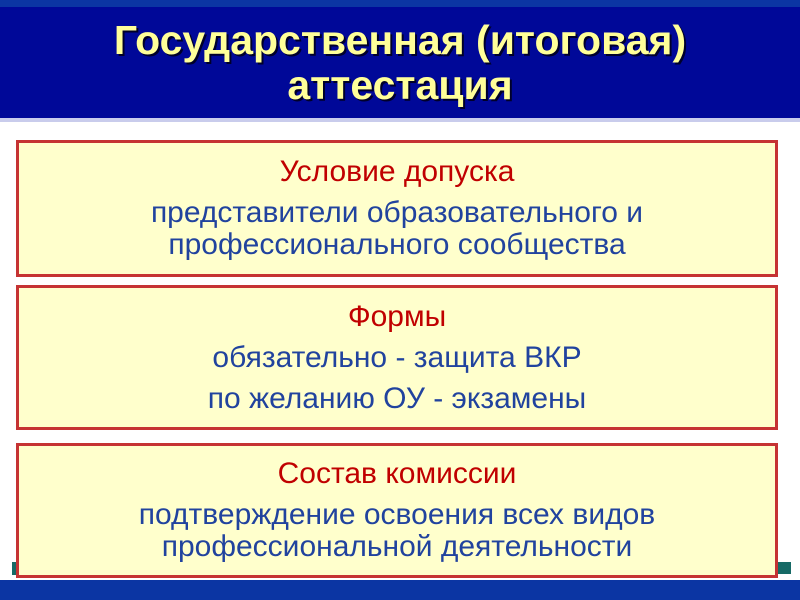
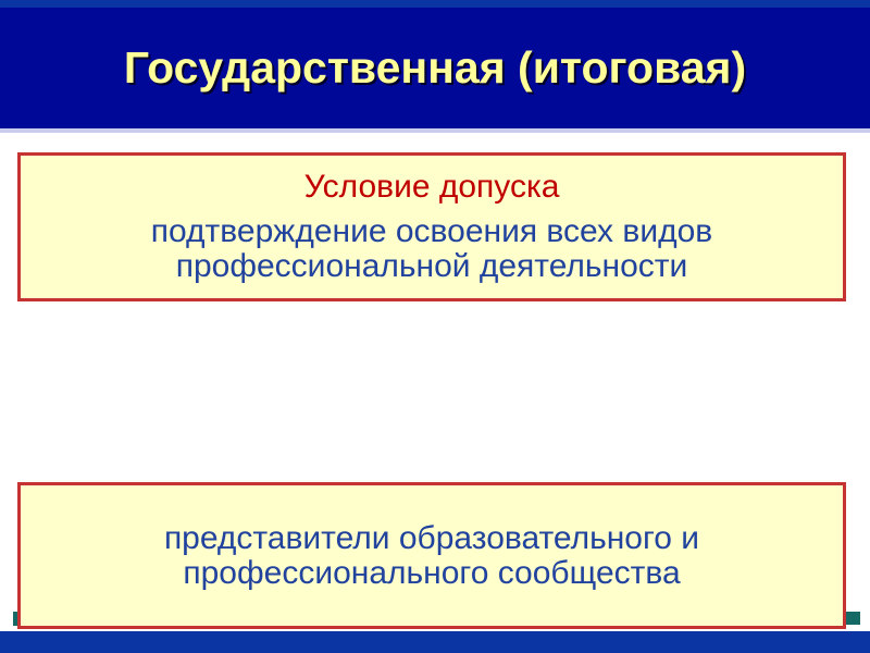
  Государственная (итоговая)
- аттестация
  Условие допуска
- представители образовательного и профессионального сообщества
+ подтверждение освоения всех видов профессиональной деятельности
- Формы
- обязательно - защита ВКР
- по желанию ОУ - экзамены
- Состав комиссии
- подтверждение освоения всех видов профессиональной деятельности
+ представители образовательного и профессионального сообщества
